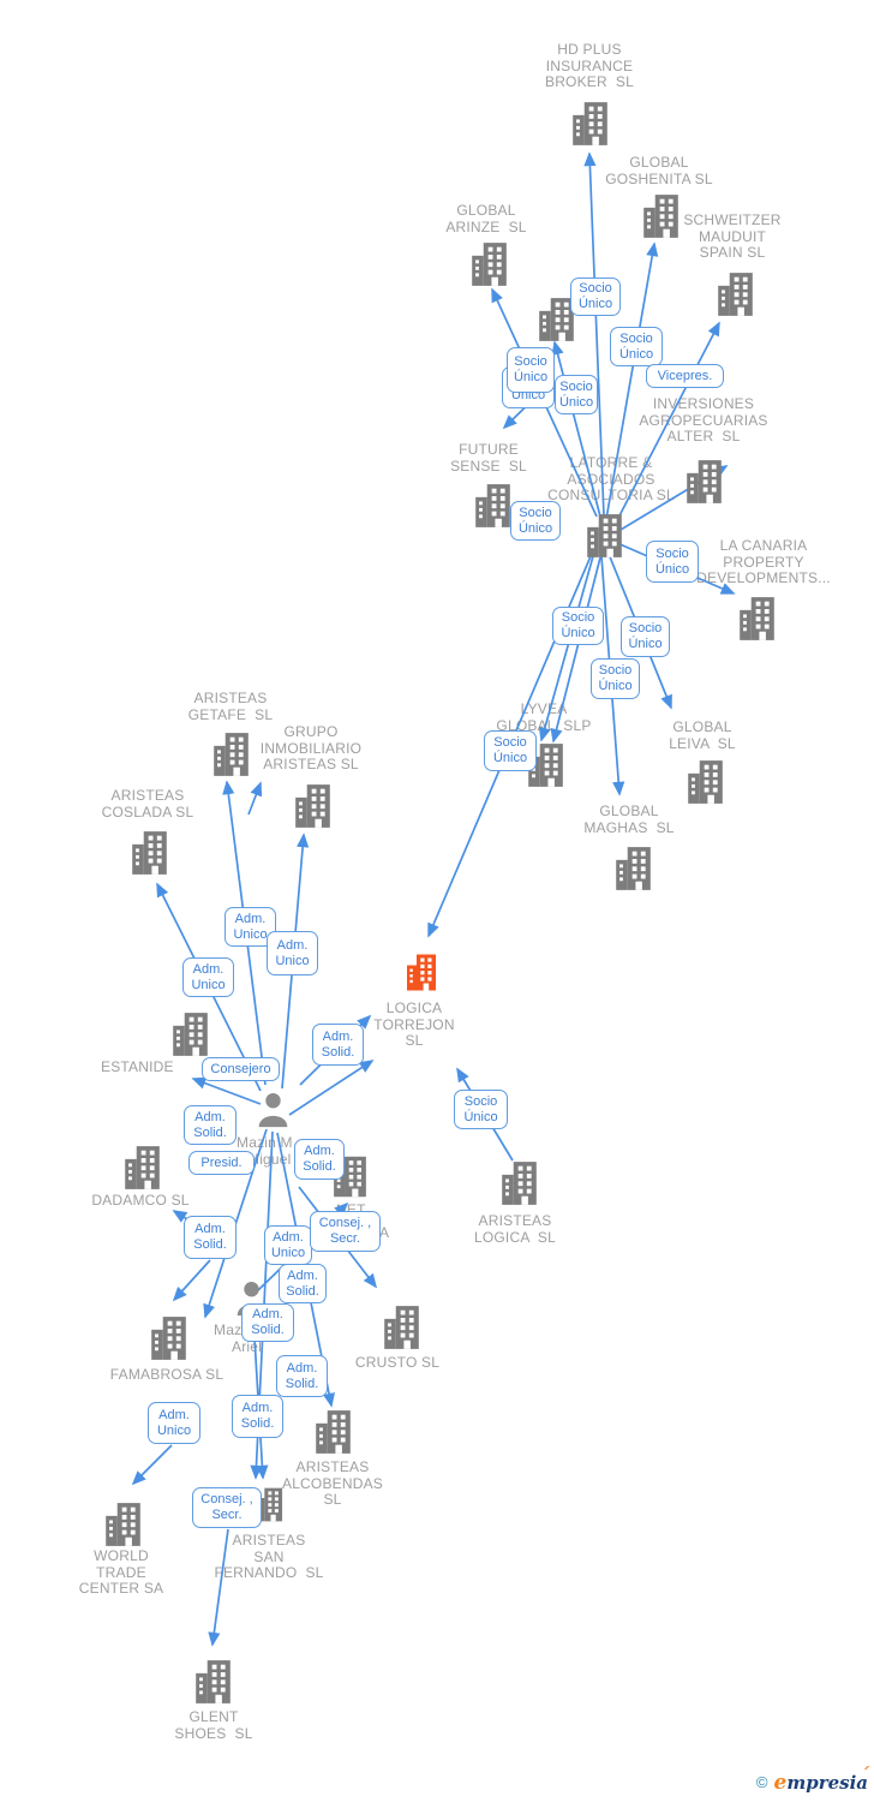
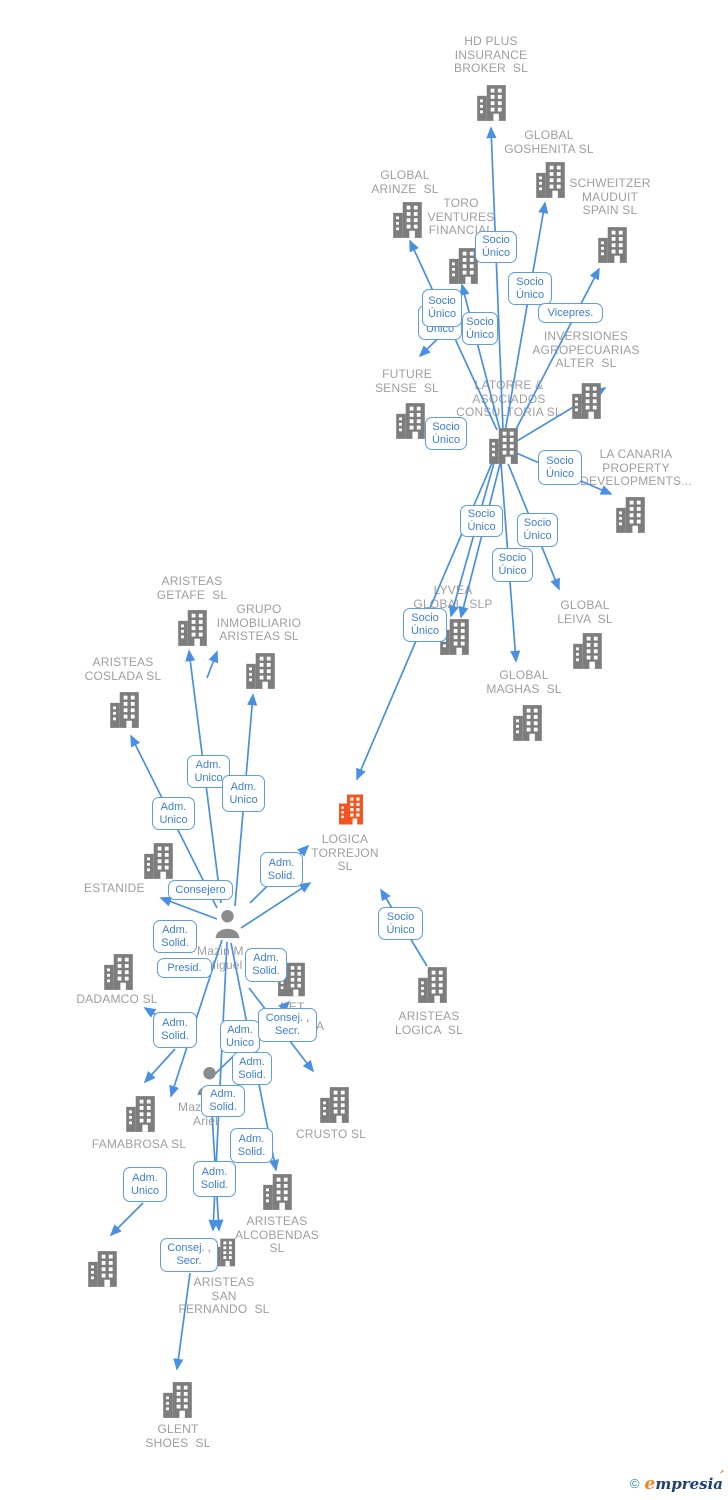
  © empresia
  ´
  HD PLUS
  INSURANCE
  BROKER SL
  GLOBAL
  GOSHENITA SL
  SCHWEITZER
  MAUDUIT
  SPAIN SL
  GLOBAL
  ARINZE SL
+ TORO
+ VENTURES
+ FINANCIAL
  INVERSIONES
  AGROPECUARIAS
  ALTER SL
  FUTURE
  SENSE SL
  LATRRE
  ASOCIADS
  CONSLTORIA SL
  LA CANARIA
  PROPERTY
  DEVELOPMENTS...
  LYVE
  GLOBAL SLP
  GLOBAL
  LEIVA SL
  GLOBAL
  MAGHAS SL
  ARISTEAS
  GETAFE SL
  GRUPO
  INMOBILIARIO
  ARISTEAS SL
  ARISTEAS
  COSLADA SL
  ESTANIDE
  LOGICA
  TORREJON
  SL
  DADAMCO SL
  A
  ARISTEAS
  LOGICA SL
  FAMABROSA SL
  CRUSTO SL
  ARISTEAS
  ALCOBENDAS
  SL
- WORLD
- TRADE
- CENTER SA
  ARISTEAS
  SAN
  FERNANDO SL
  GLENT
  SHOES SL
  Mazi M
  iguel
  Maz
  Aril
  Unico
  Socio
  Único
  Socio
  Único
  Socio
  Único
  Socio
  Único
  Vicepres.
  Socio
  Único
  Socio
  Único
  Socio
  Único
  Socio
  Único
  Socio
  Único
  Socio
  Único
  Adm.
  Unico
  Adm.
  Unico
  Adm.
  Unico
  Adm.
  Solid.
  Consejero
  Adm.
  Solid.
  Presid.
  Adm.
  Solid.
  Socio
  Único
  Adm.
  Solid.
  Adm.
  Unico
  Consej. ,
  Secr.
  Adm.
  Solid.
  Adm.
  Solid.
  Adm.
  Solid.
  Adm.
  Solid.
  Adm.
  Unico
  Consej. ,
  Secr.
